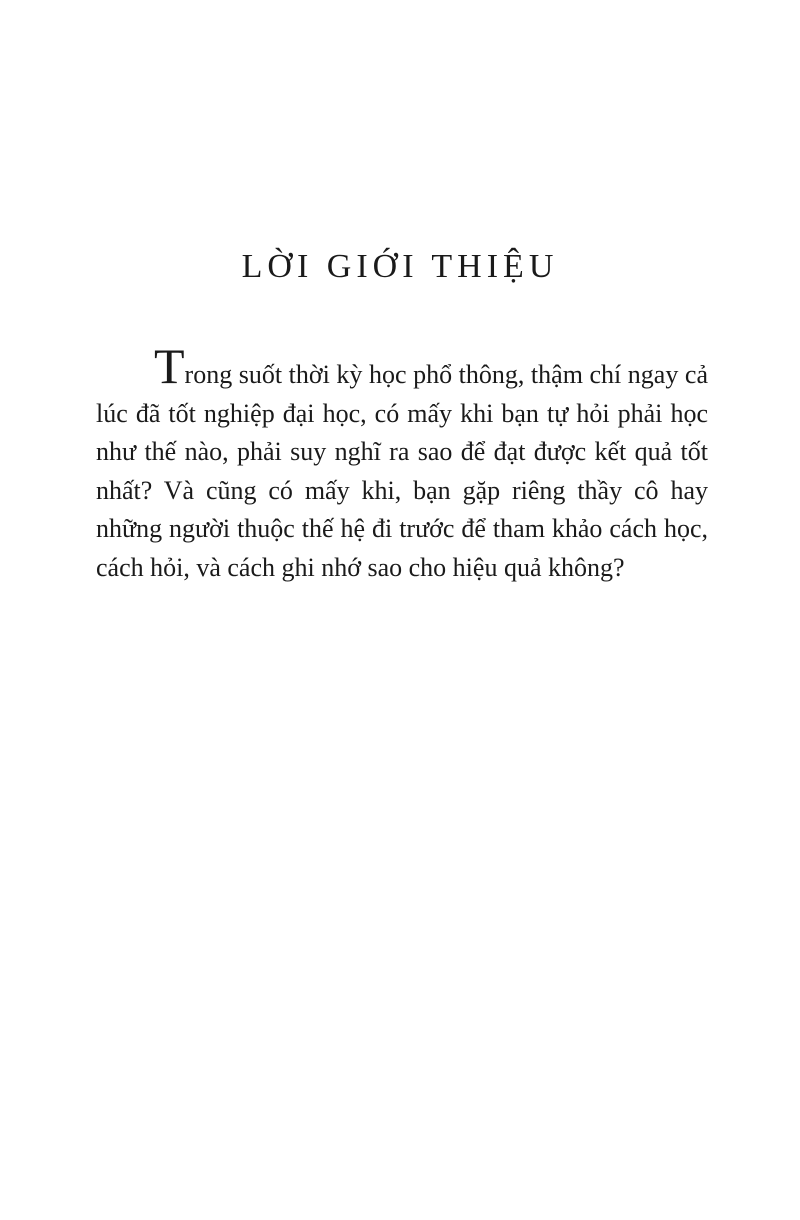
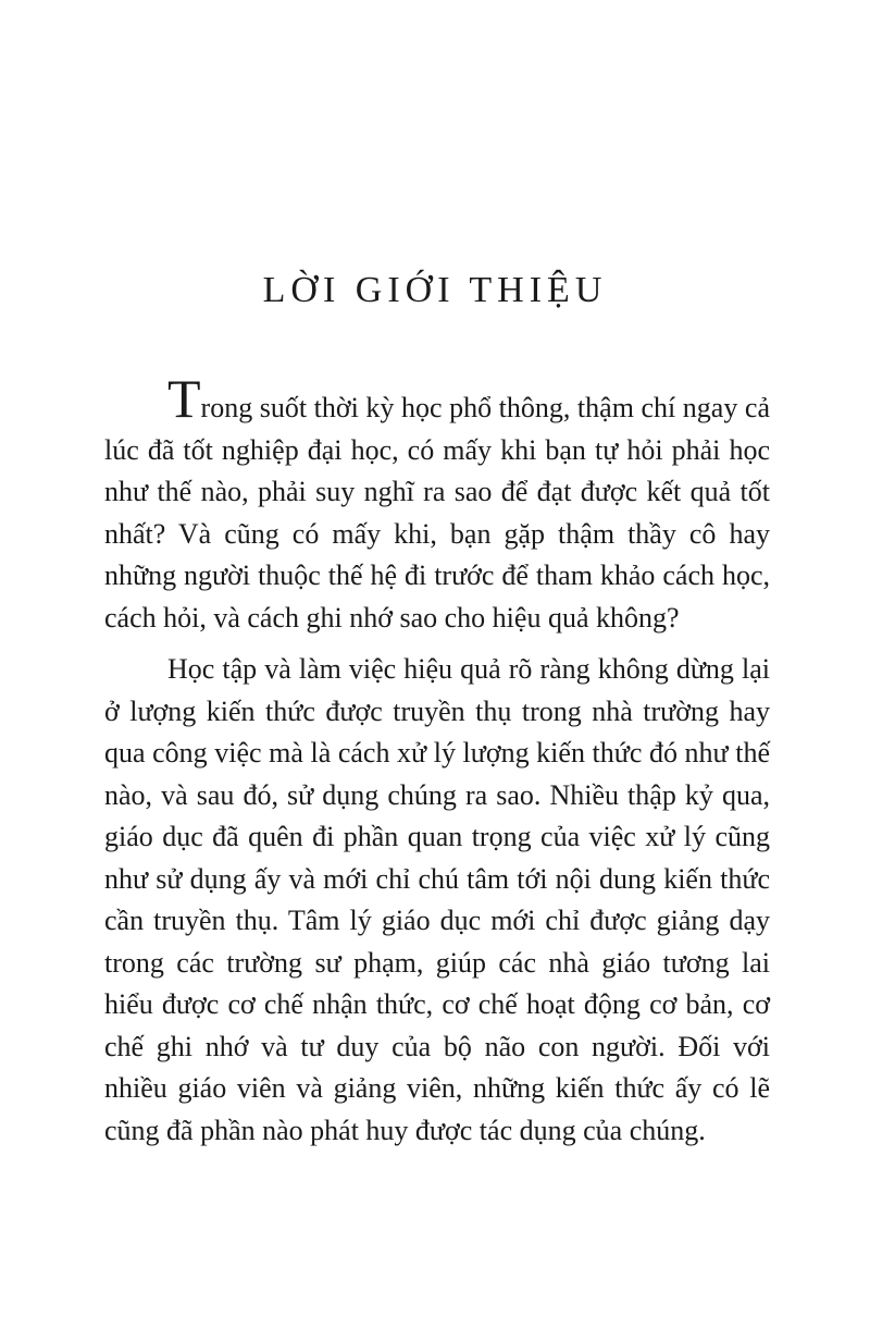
  LỜI GIỚI THIỆU
- Trong suốt thời kỳ học phổ thông, thậm chí ngay cả lúc đã tốt nghiệp đại học, có mấy khi bạn tự hỏi phải học như thế nào, phải suy nghĩ ra sao để đạt được kết quả tốt nhất? Và cũng có mấy khi, bạn gặp riêng thầy cô hay những người thuộc thế hệ đi trước để tham khảo cách học, cách hỏi, và cách ghi nhớ sao cho hiệu quả không?
+ Trong suốt thời kỳ học phổ thông, thậm chí ngay cả lúc đã tốt nghiệp đại học, có mấy khi bạn tự hỏi phải học như thế nào, phải suy nghĩ ra sao để đạt được kết quả tốt nhất? Và cũng có mấy khi, bạn gặp thậm thầy cô hay những người thuộc thế hệ đi trước để tham khảo cách học, cách hỏi, và cách ghi nhớ sao cho hiệu quả không?
+ Học tập và làm việc hiệu quả rõ ràng không dừng lại ở lượng kiến thức được truyền thụ trong nhà trường hay qua công việc mà là cách xử lý lượng kiến thức đó như thế nào, và sau đó, sử dụng chúng ra sao. Nhiều thập kỷ qua, giáo dục đã quên đi phần quan trọng của việc xử lý cũng như sử dụng ấy và mới chỉ chú tâm tới nội dung kiến thức cần truyền thụ. Tâm lý giáo dục mới chỉ được giảng dạy trong các trường sư phạm, giúp các nhà giáo tương lai hiểu được cơ chế nhận thức, cơ chế hoạt động cơ bản, cơ chế ghi nhớ và tư duy của bộ não con người. Đối với nhiều giáo viên và giảng viên, những kiến thức ấy có lẽ cũng đã phần nào phát huy được tác dụng của chúng.
